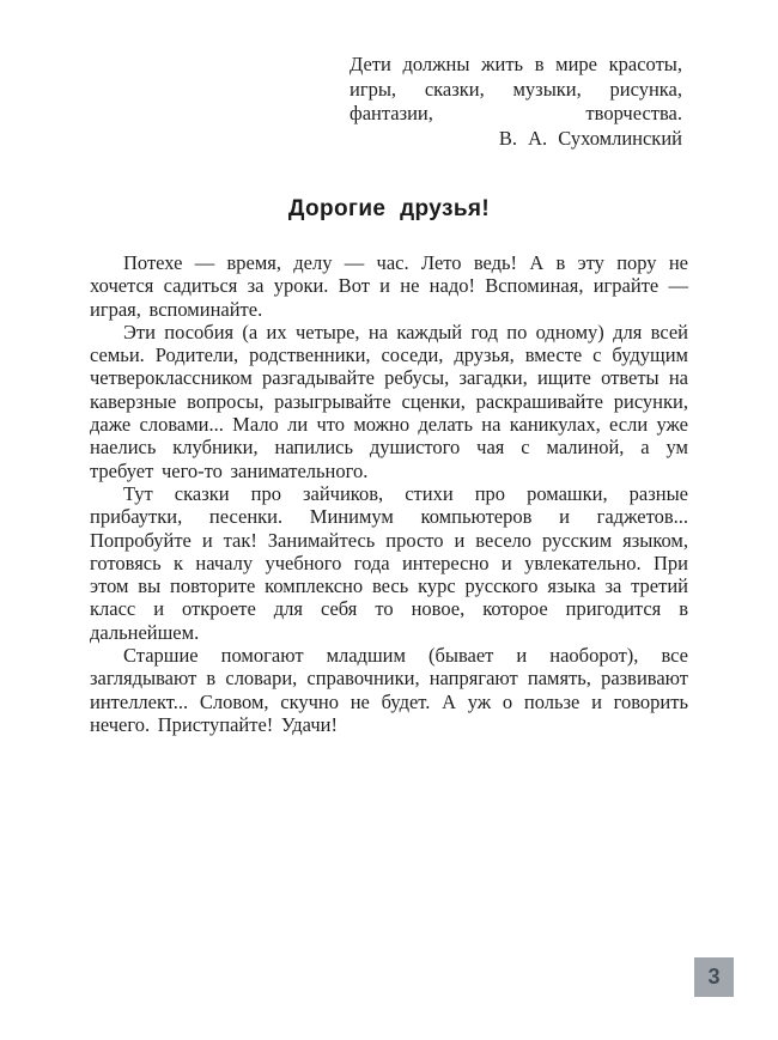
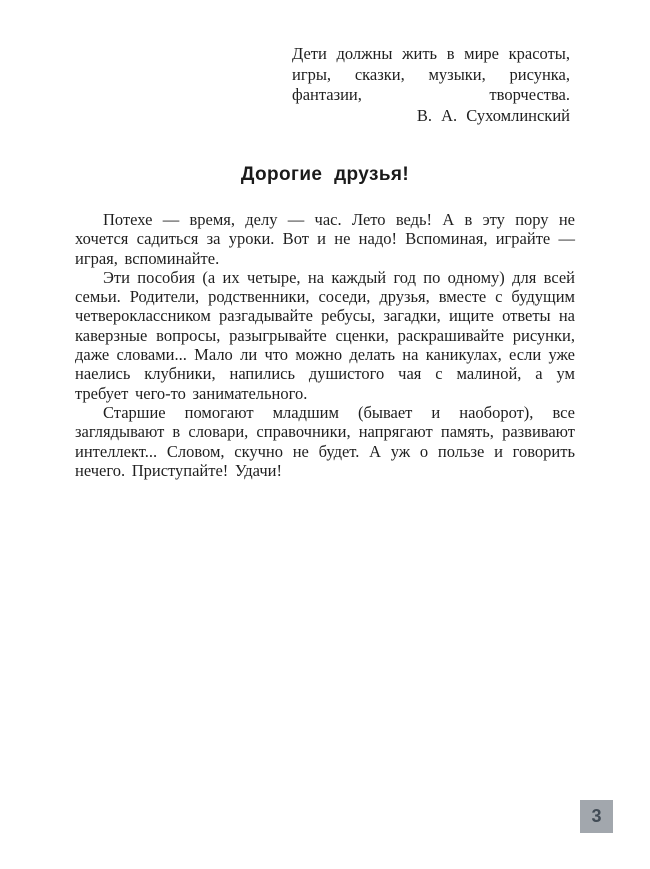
  Дети должны жить в мире красоты, игры, сказки, музыки, рисунка, фантазии, творчества.
  В. А. Сухомлинский
  Дорогие друзья!
  Потехе — время, делу — час. Лето ведь! А в эту пору не хочется садиться за уроки. Вот и не надо! Вспоминая, играйте — играя, вспоминайте.
  Эти пособия (а их четыре, на каждый год по одному) для всей семьи. Родители, родственники, соседи, друзья, вместе с будущим четвероклассником разгадывайте ребусы, загадки, ищите ответы на каверзные вопросы, разыгрывайте сценки, раскрашивайте рисунки, даже словами... Мало ли что можно делать на каникулах, если уже наелись клубники, напились душистого чая с малиной, а ум требует чего-то занимательного.
- Тут сказки про зайчиков, стихи про ромашки, разные прибаутки, песенки. Минимум компьютеров и гаджетов... Попробуйте и так! Занимайтесь просто и весело русским языком, готовясь к началу учебного года интересно и увлекательно. При этом вы повторите комплексно весь курс русского языка за третий класс и откроете для себя то новое, которое пригодится в дальнейшем.
  Старшие помогают младшим (бывает и наоборот), все заглядывают в словари, справочники, напрягают память, развивают интеллект... Словом, скучно не будет. А уж о пользе и говорить нечего. Приступайте! Удачи!
  3
